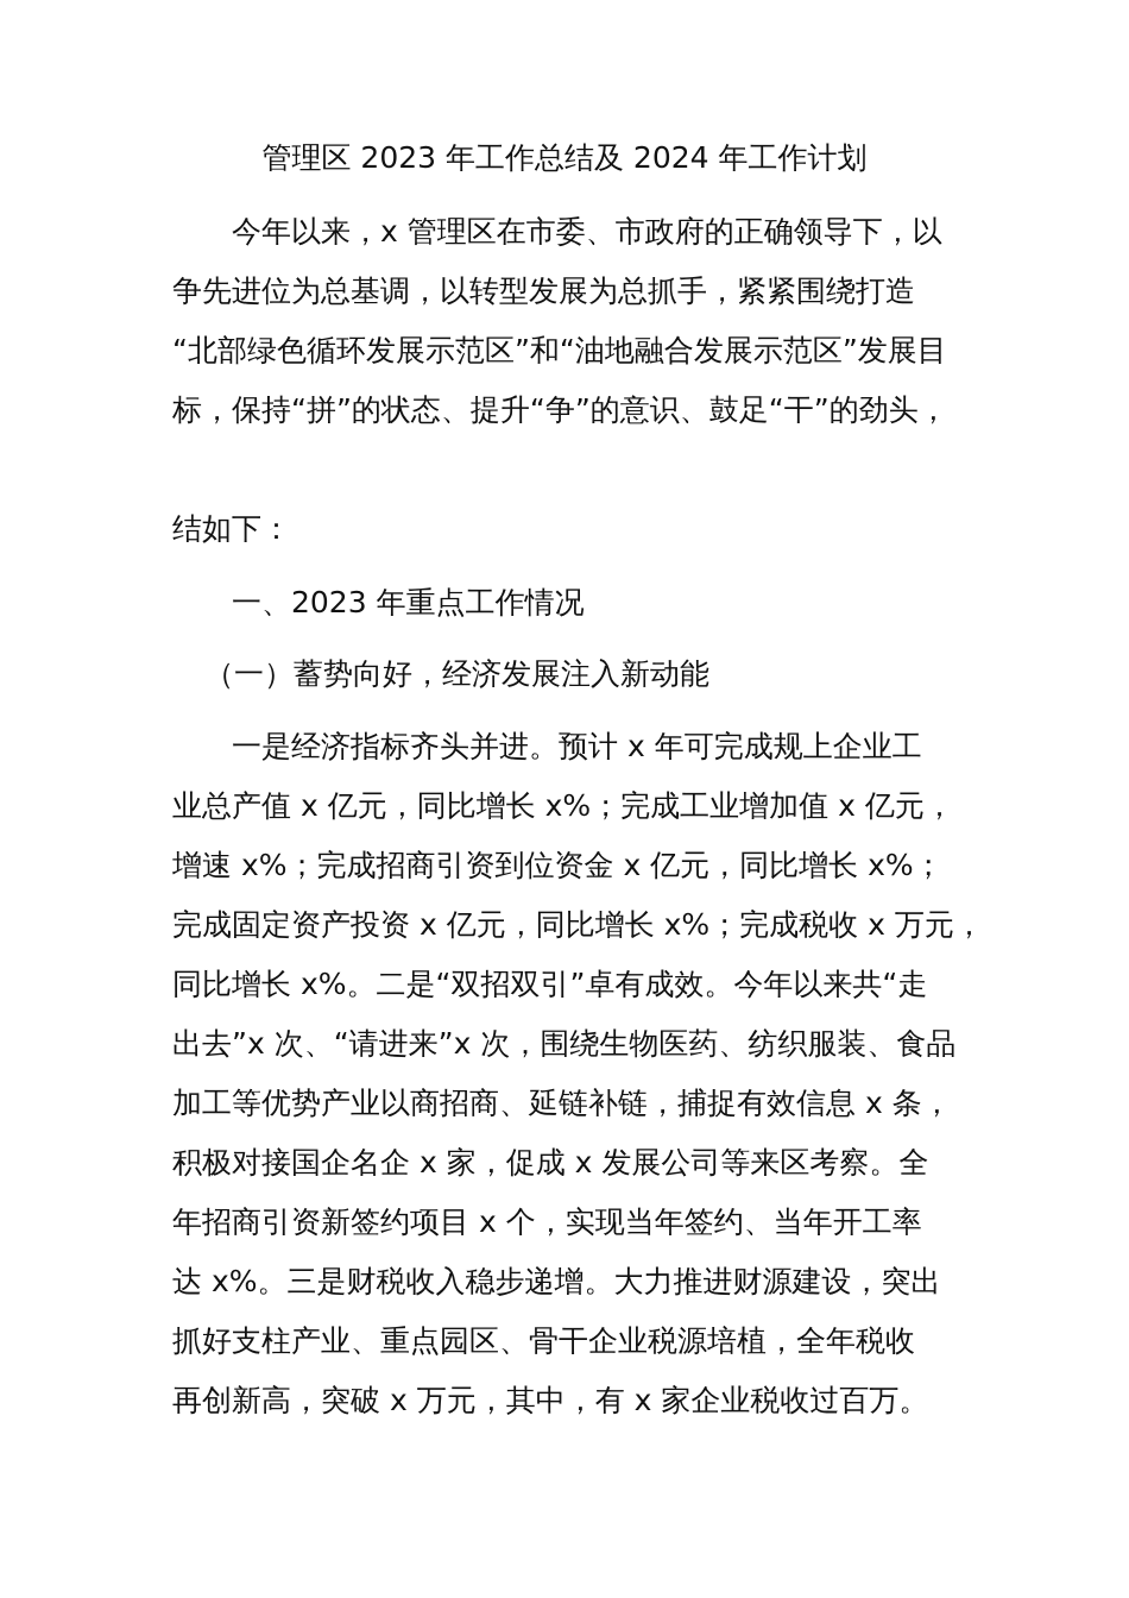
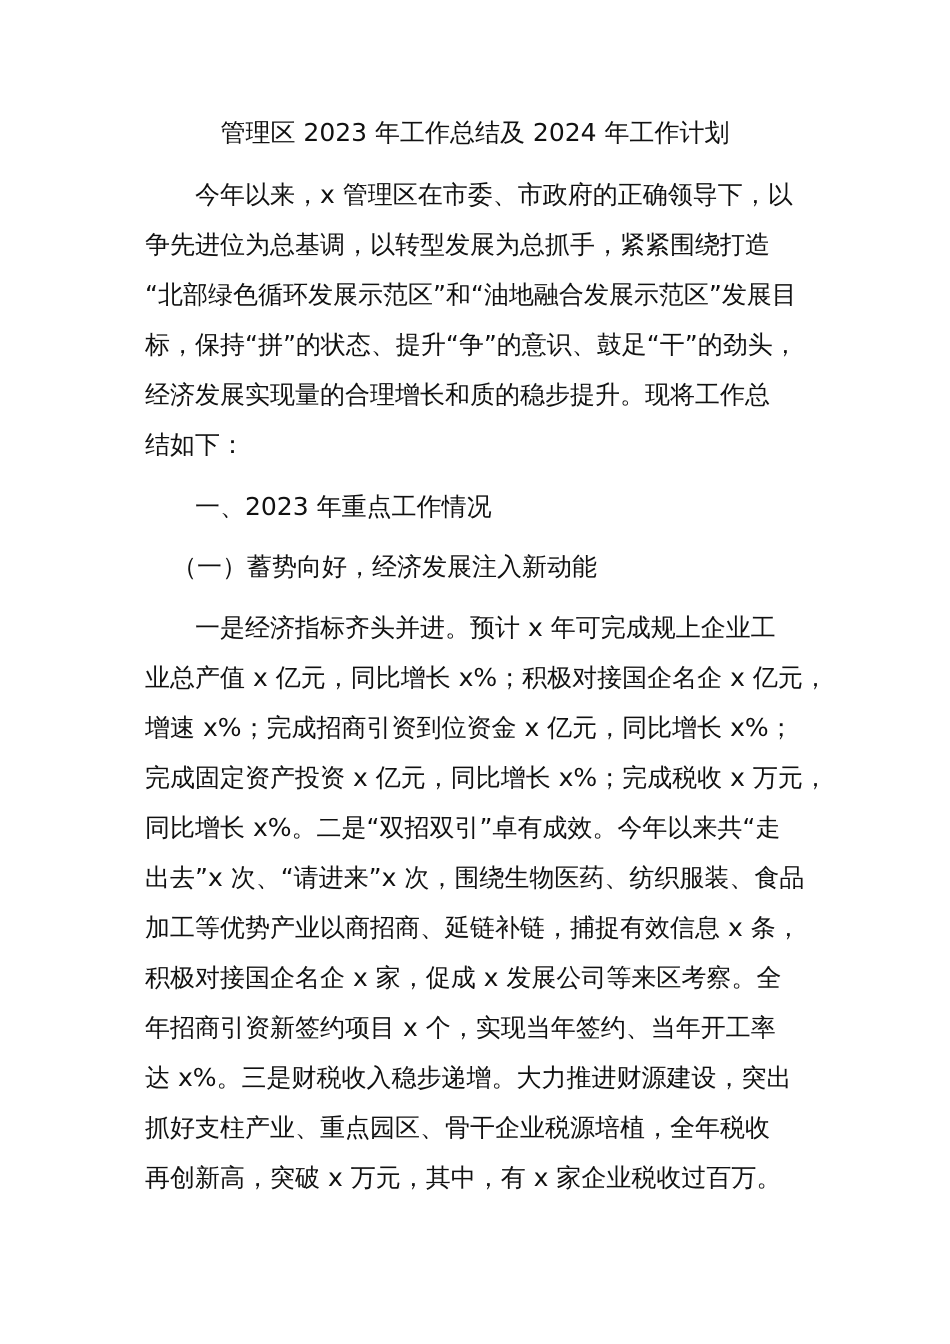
  管理区 2023 年工作总结及 2024 年工作计划
  今年以来，x 管理区在市委、市政府的正确领导下，以
  争先进位为总基调，以转型发展为总抓手，紧紧围绕打造
  “北部绿色循环发展示范区”和“油地融合发展示范区”发展目
  标，保持“拼”的状态、提升“争”的意识、鼓足“干”的劲头，
+ 经济发展实现量的合理增长和质的稳步提升。现将工作总
  结如下：
  一、2023 年重点工作情况
  （一）蓄势向好，经济发展注入新动能
  一是经济指标齐头并进。预计 x 年可完成规上企业工
- 业总产值 x 亿元，同比增长 x%；完成工业增加值 x 亿元，
+ 业总产值 x 亿元，同比增长 x%；积极对接国企名企 x 亿元，
  增速 x%；完成招商引资到位资金 x 亿元，同比增长 x%；
  完成固定资产投资 x 亿元，同比增长 x%；完成税收 x 万元，
  同比增长 x%。二是“双招双引”卓有成效。今年以来共“走
  出去”x 次、“请进来”x 次，围绕生物医药、纺织服装、食品
  加工等优势产业以商招商、延链补链，捕捉有效信息 x 条，
  积极对接国企名企 x 家，促成 x 发展公司等来区考察。全
  年招商引资新签约项目 x 个，实现当年签约、当年开工率
  达 x%。三是财税收入稳步递增。大力推进财源建设，突出
  抓好支柱产业、重点园区、骨干企业税源培植，全年税收
  再创新高，突破 x 万元，其中，有 x 家企业税收过百万。
